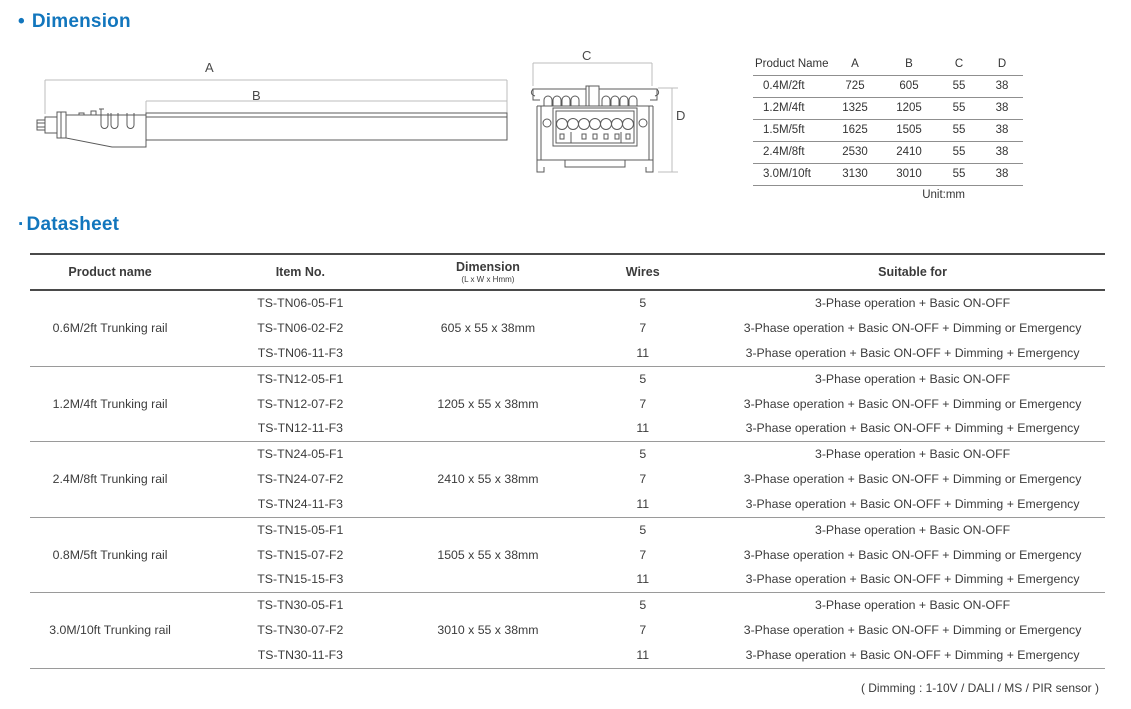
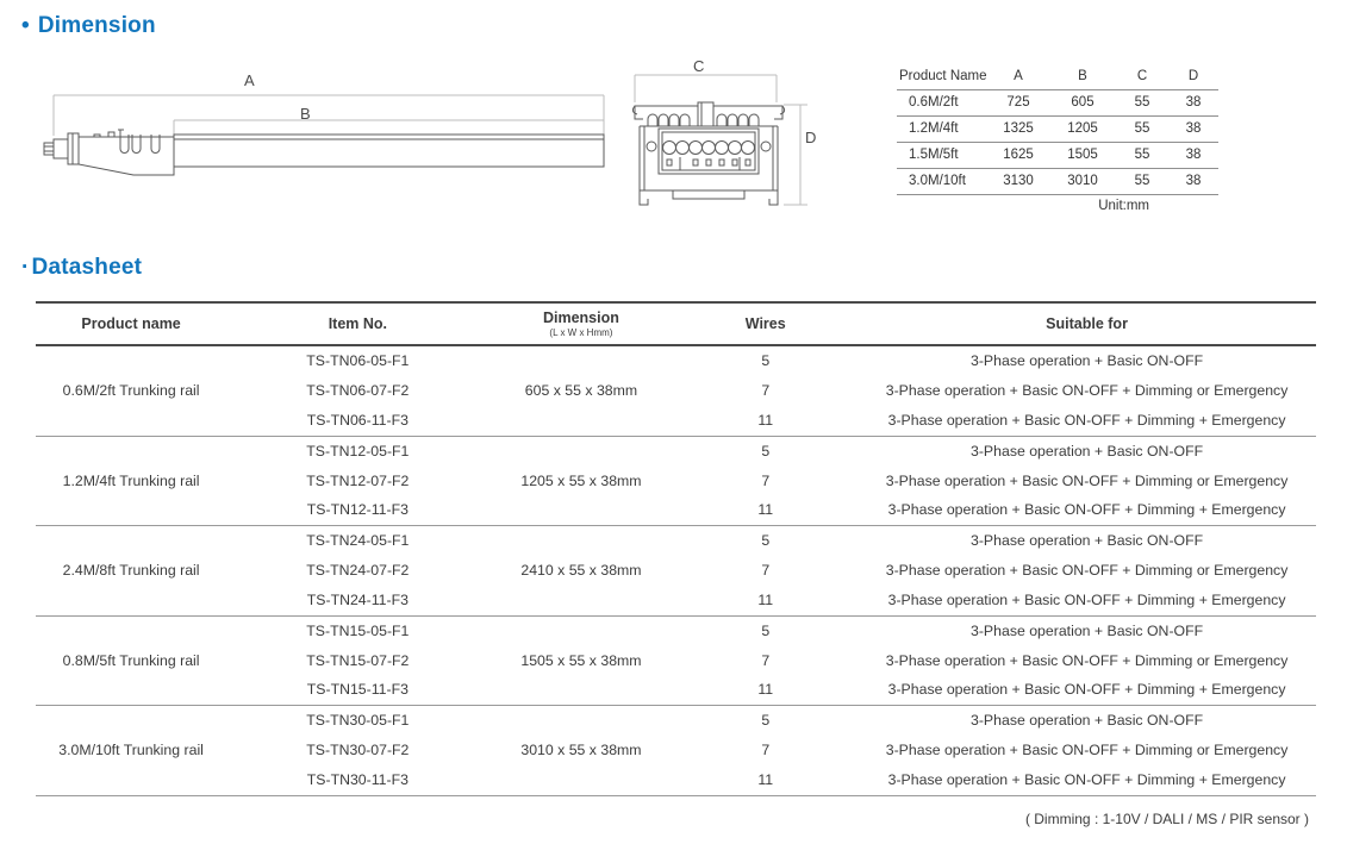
  • Dimension
  A
  B
  C
  D
  Product Name	A	B	C	D
- 0.4M/2ft	725	605	55	38
+ 0.6M/2ft	725	605	55	38
  1.2M/4ft	1325	1205	55	38
  1.5M/5ft	1625	1505	55	38
- 2.4M/8ft	2530	2410	55	38
  3.0M/10ft	3130	3010	55	38
  Unit:mm
  ·Datasheet
  Product name
  Item No.
  Dimension
  (L x W x Hmm)
  Wires
  Suitable for
  0.6M/2ft Trunking rail
  TS-TN06-05-F1
- TS-TN06-02-F2
+ TS-TN06-07-F2
  TS-TN06-11-F3
  605 x 55 x 38mm
  5
  7
  11
  3-Phase operation + Basic ON-OFF
  3-Phase operation + Basic ON-OFF + Dimming or Emergency
  3-Phase operation + Basic ON-OFF + Dimming + Emergency
  1.2M/4ft Trunking rail
  TS-TN12-05-F1
  TS-TN12-07-F2
  TS-TN12-11-F3
  1205 x 55 x 38mm
  5
  7
  11
  3-Phase operation + Basic ON-OFF
  3-Phase operation + Basic ON-OFF + Dimming or Emergency
  3-Phase operation + Basic ON-OFF + Dimming + Emergency
  2.4M/8ft Trunking rail
  TS-TN24-05-F1
  TS-TN24-07-F2
  TS-TN24-11-F3
  2410 x 55 x 38mm
  5
  7
  11
  3-Phase operation + Basic ON-OFF
  3-Phase operation + Basic ON-OFF + Dimming or Emergency
  3-Phase operation + Basic ON-OFF + Dimming + Emergency
  0.8M/5ft Trunking rail
  TS-TN15-05-F1
  TS-TN15-07-F2
- TS-TN15-15-F3
+ TS-TN15-11-F3
  1505 x 55 x 38mm
  5
  7
  11
  3-Phase operation + Basic ON-OFF
  3-Phase operation + Basic ON-OFF + Dimming or Emergency
  3-Phase operation + Basic ON-OFF + Dimming + Emergency
  3.0M/10ft Trunking rail
  TS-TN30-05-F1
  TS-TN30-07-F2
  TS-TN30-11-F3
  3010 x 55 x 38mm
  5
  7
  11
  3-Phase operation + Basic ON-OFF
  3-Phase operation + Basic ON-OFF + Dimming or Emergency
  3-Phase operation + Basic ON-OFF + Dimming + Emergency
  ( Dimming : 1-10V / DALI / MS / PIR sensor )
